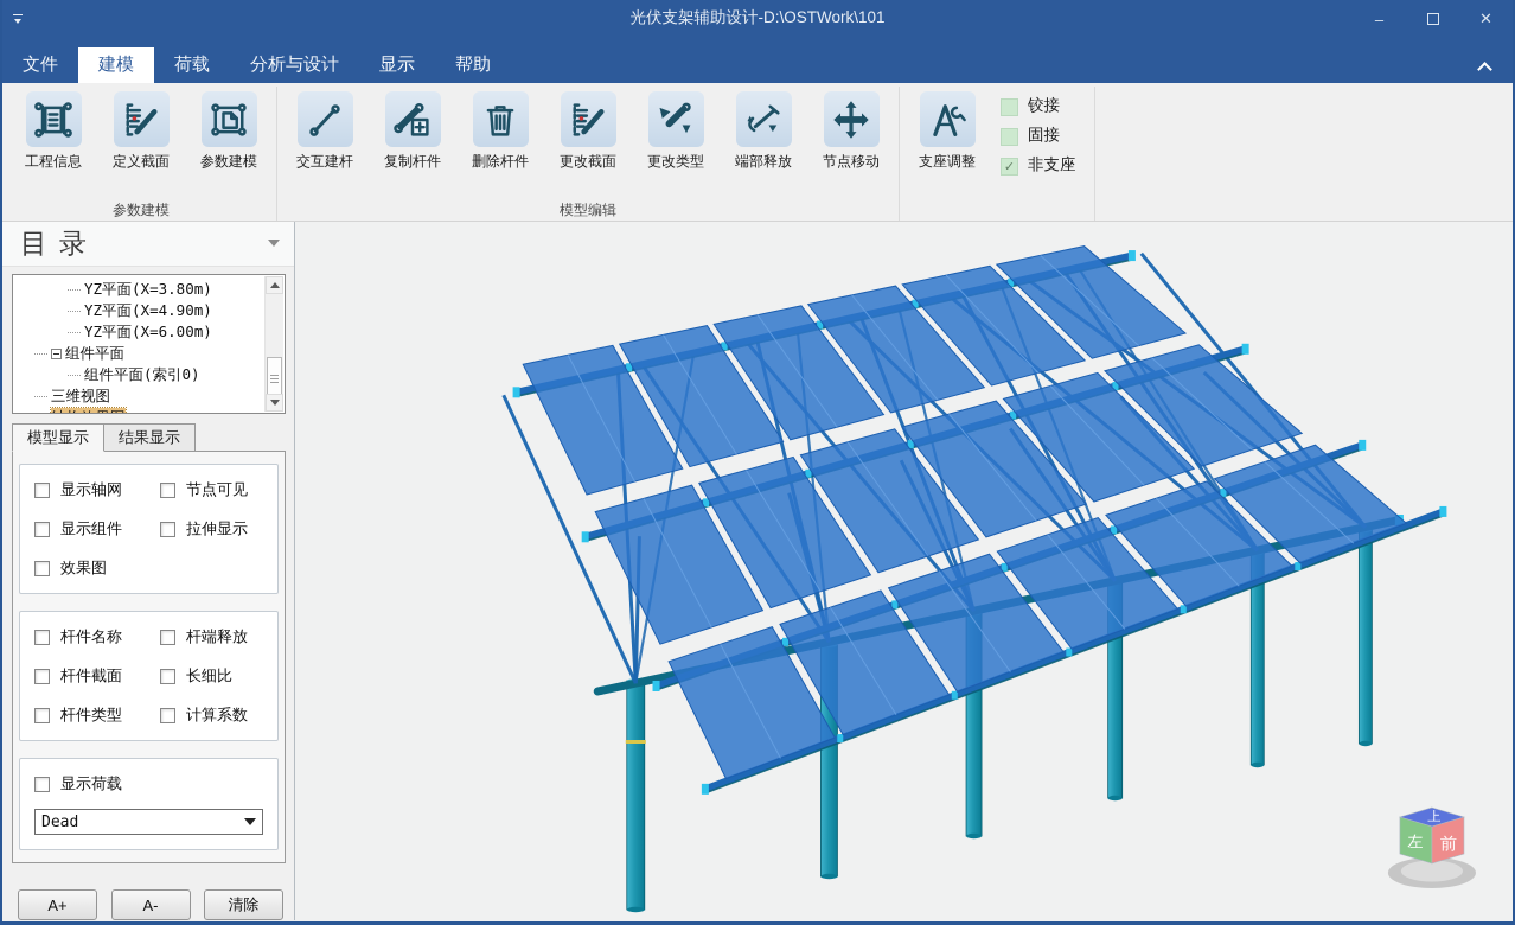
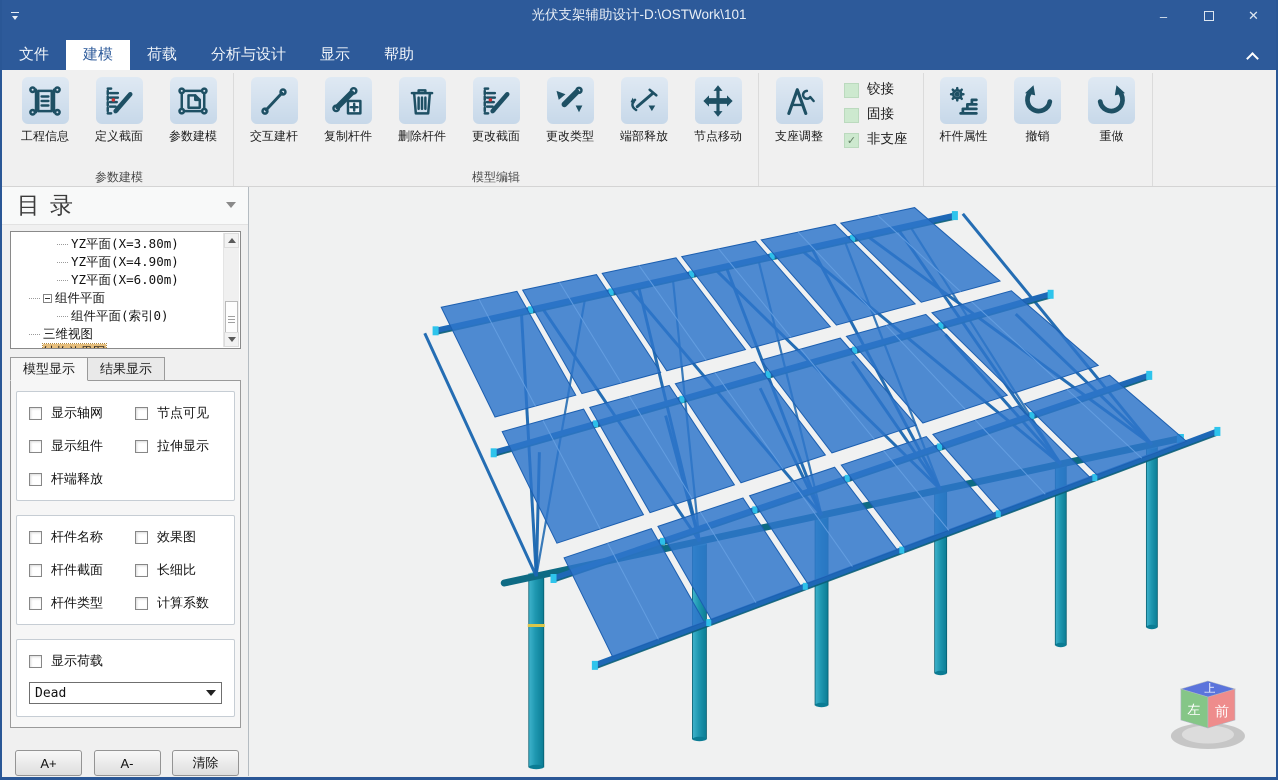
  光伏支架辅助设计-D:\OSTWork\101
  –
  ✕
  文件
  建模
  荷载
  分析与设计
  显示
  帮助
  工程信息
  定义截面
  参数建模
  参数建模
  交互建杆
  复制杆件
  删除杆件
  更改截面
  更改类型
  端部释放
  节点移动
  模型编辑
  支座调整
  铰接
  固接
  ✓
  非支座
+ 杆件属性
+ 撤销
+ 重做
  目录
  YZ平面(X=3.80m)
  YZ平面(X=4.90m)
  YZ平面(X=6.00m)
  组件平面
  组件平面(索引0)
  三维视图
  模型显示
  结果显示
  显示轴网
  节点可见
  显示组件
  拉伸显示
- 效果图
+ 杆端释放
  杆件名称
- 杆端释放
+ 效果图
  杆件截面
  长细比
  杆件类型
  计算系数
  显示荷载
  Dead
  A+
  A-
  清除
  上
  左
  前
